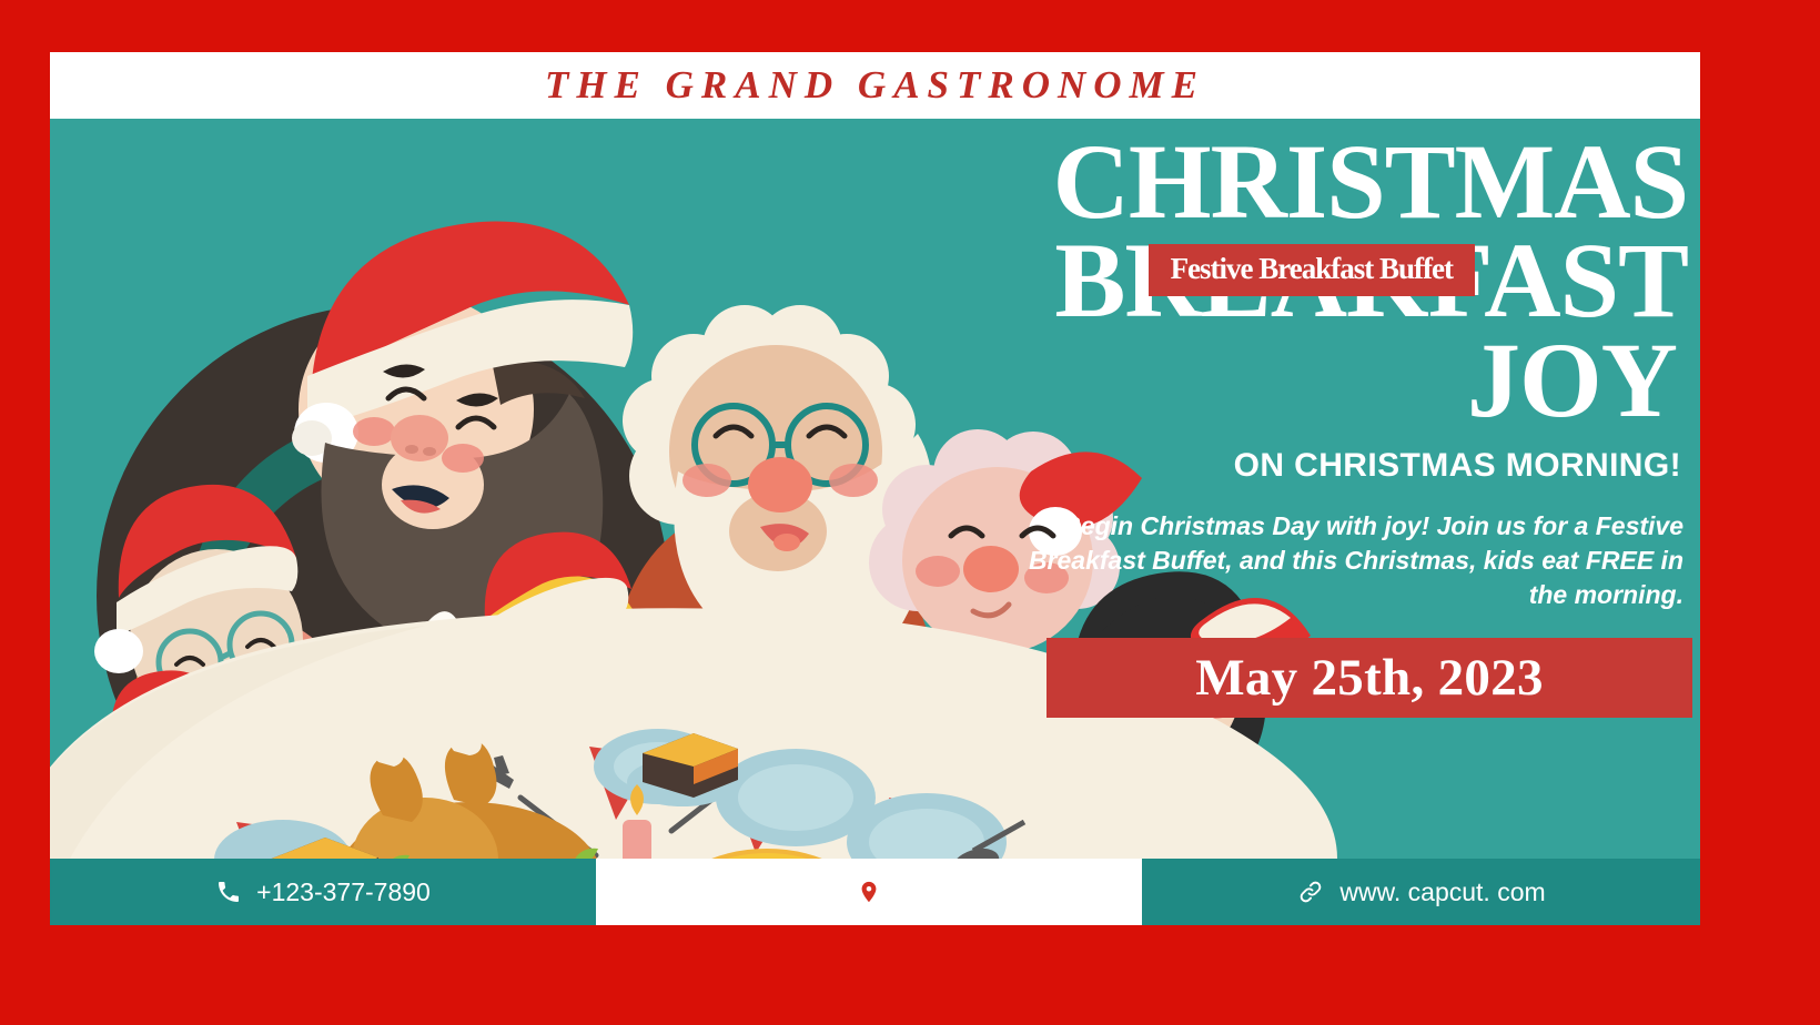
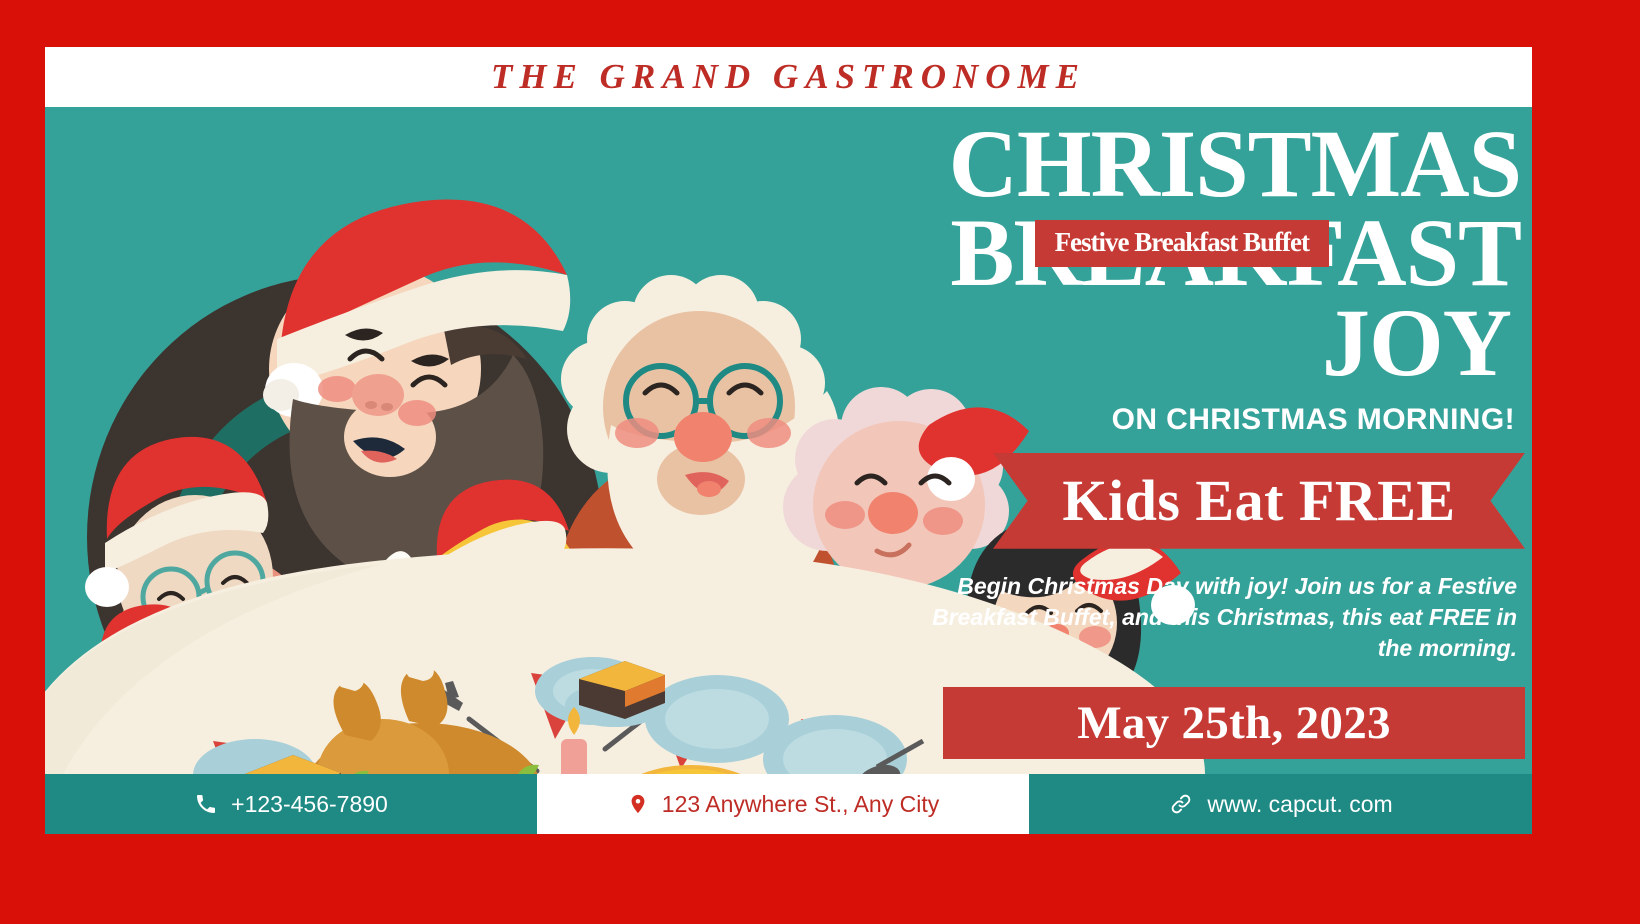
  THE GRAND GASTRONOME
  CHRISTMAS
  Festive Breakfast Buffet
  JOY
  ON CHRISTMAS MORNING!
+ Kids Eat FREE
- Begin Christmas Day with joy! Join us for a Festive Breakfast Buffet, and this Christmas, kids eat FREE in the morning.
+ Begin Christmas Day with joy! Join us for a Festive Breakfast Buffet, and this Christmas, this eat FREE in the morning.
  May 25th, 2023
- +123-377-7890
+ +123-456-7890
+ 123 Anywhere St., Any City
  www. capcut. com
